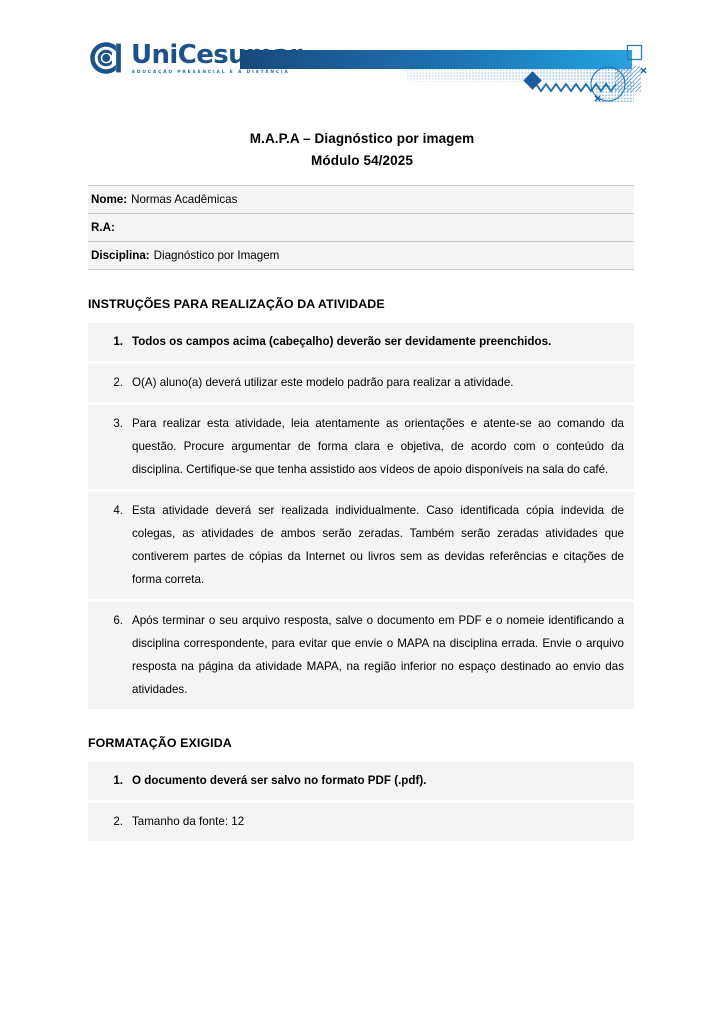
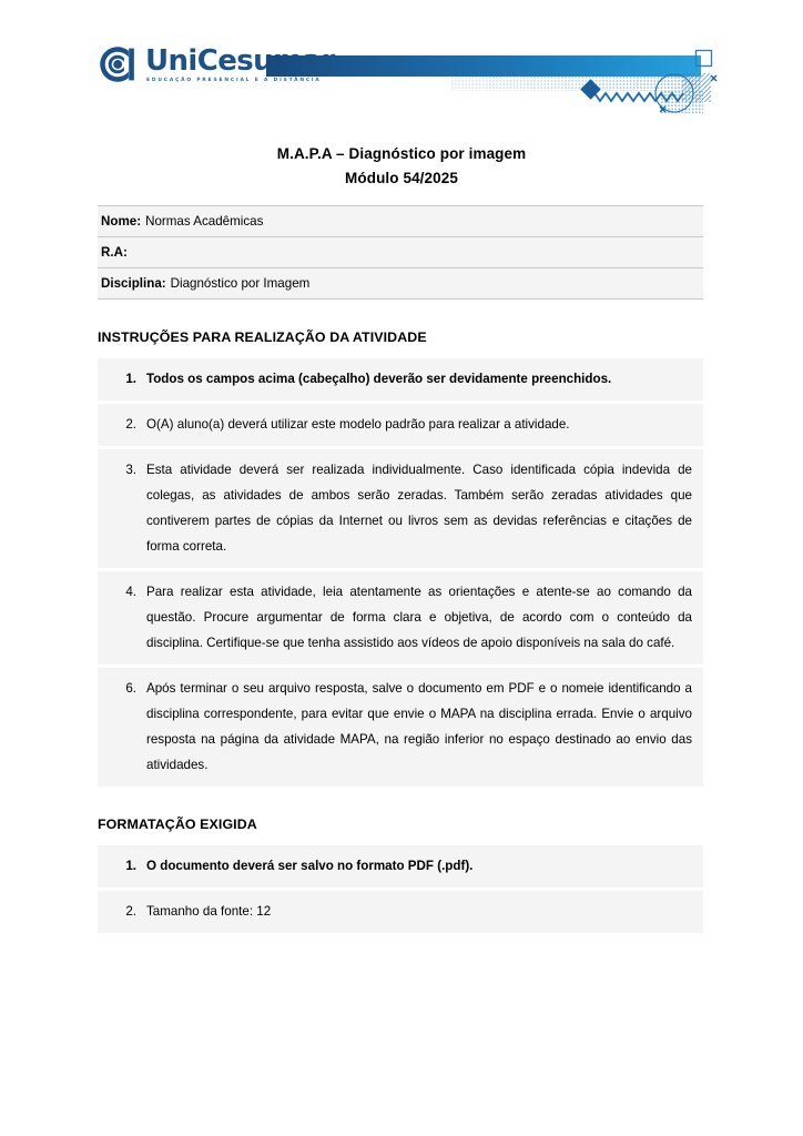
  UniCesu
  M.A.P.A – Diagnóstico por imagem
  Módulo 54/2025
  Nome
  :
  Normas Acadêmicas
  R.A
  :
  Disciplina
  :
  Diagnóstico por Imagem
  INSTRUÇÕES PARA REALIZAÇÃO DA ATIVIDADE
  1.
  Todos os campos acima (cabeçalho) deverão ser devidamente preenchidos.
  2.
  O(A) aluno(a) deverá utilizar este modelo padrão para realizar a atividade.
  3.
- Para realizar esta atividade, leia atentamente as orientações e atente-se ao comando da questão. Procure argumentar de forma clara e objetiva, de acordo com o conteúdo da disciplina. Certifique-se que tenha assistido aos vídeos de apoio disponíveis na sala do café.
+ Esta atividade deverá ser realizada individualmente. Caso identificada cópia indevida de colegas, as atividades de ambos serão zeradas. Também serão zeradas atividades que contiverem partes de cópias da Internet ou livros sem as devidas referências e citações de forma correta.
  4.
- Esta atividade deverá ser realizada individualmente. Caso identificada cópia indevida de colegas, as atividades de ambos serão zeradas. Também serão zeradas atividades que contiverem partes de cópias da Internet ou livros sem as devidas referências e citações de forma correta.
+ Para realizar esta atividade, leia atentamente as orientações e atente-se ao comando da questão. Procure argumentar de forma clara e objetiva, de acordo com o conteúdo da disciplina. Certifique-se que tenha assistido aos vídeos de apoio disponíveis na sala do café.
  6.
  Após terminar o seu arquivo resposta, salve o documento em PDF e o nomeie identificando a disciplina correspondente, para evitar que envie o MAPA na disciplina errada. Envie o arquivo resposta na página da atividade MAPA, na região inferior no espaço destinado ao envio das atividades.
  FORMATAÇÃO EXIGIDA
  1.
  O documento deverá ser salvo no formato PDF (.pdf).
  2.
  Tamanho da fonte: 12
